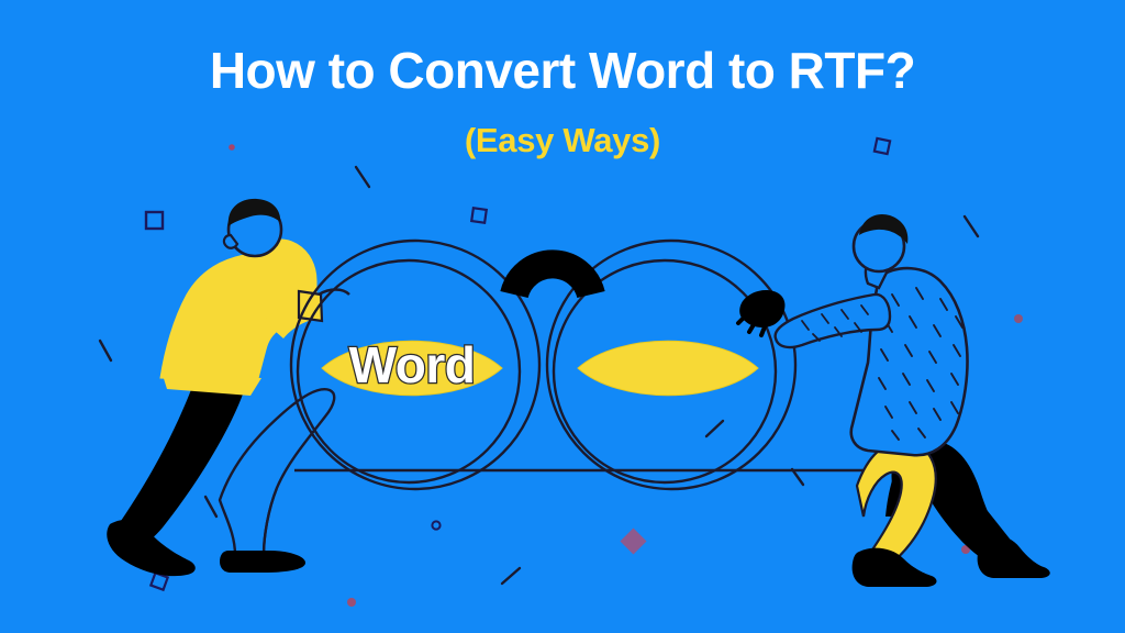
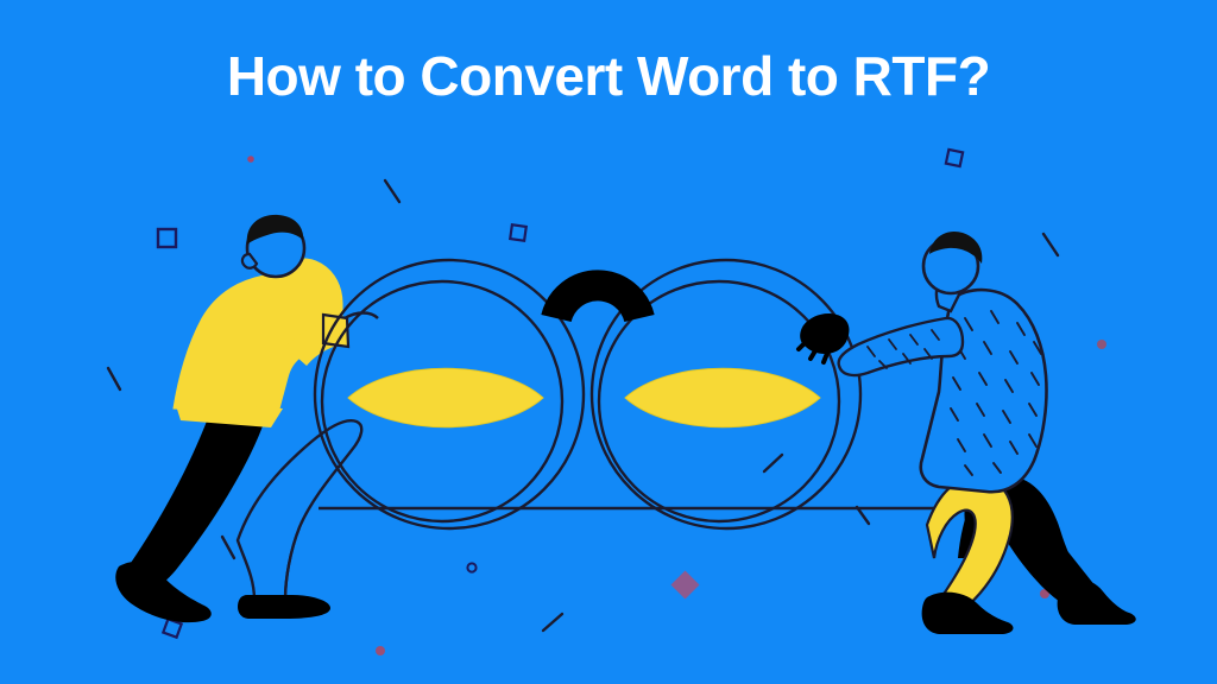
  How to Convert Word to RTF?
- (Easy Ways)
- Word
